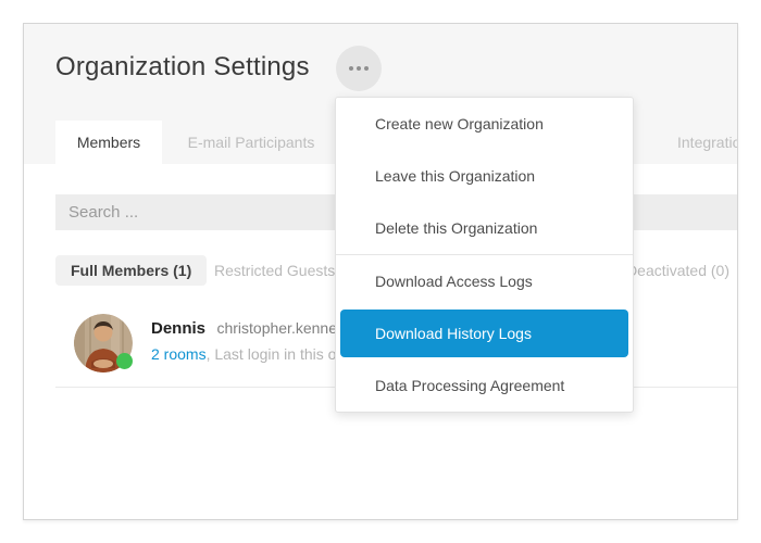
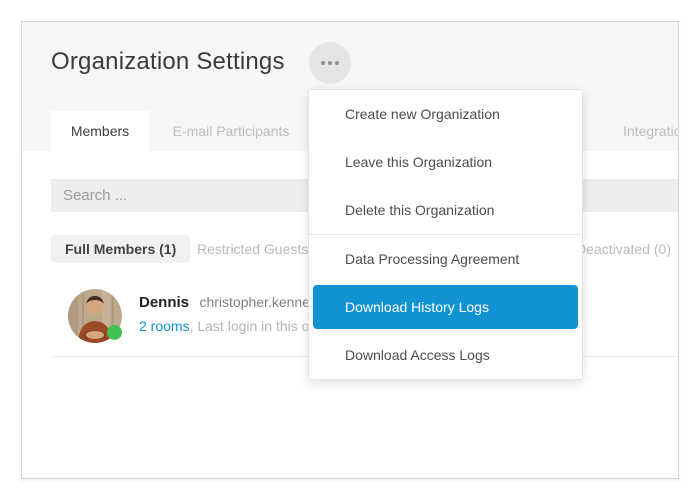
  Organization Settings
  Members
  E-mail Participants
  Integratio
  Search ...
  Full Members (1)
  Restricted Guests
  eactivated (0)
  Dennis christopher.kenne
  2 rooms, Last login in this o
  Create new Organization
  Leave this Organization
  Delete this Organization
- Download Access Logs
+ Data Processing Agreement
  Download History Logs
- Data Processing Agreement
+ Download Access Logs
